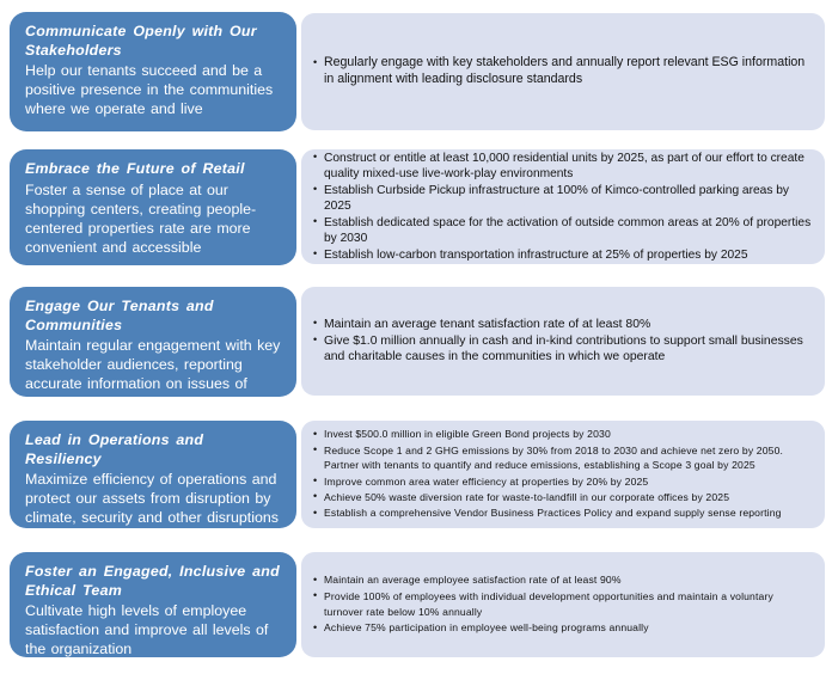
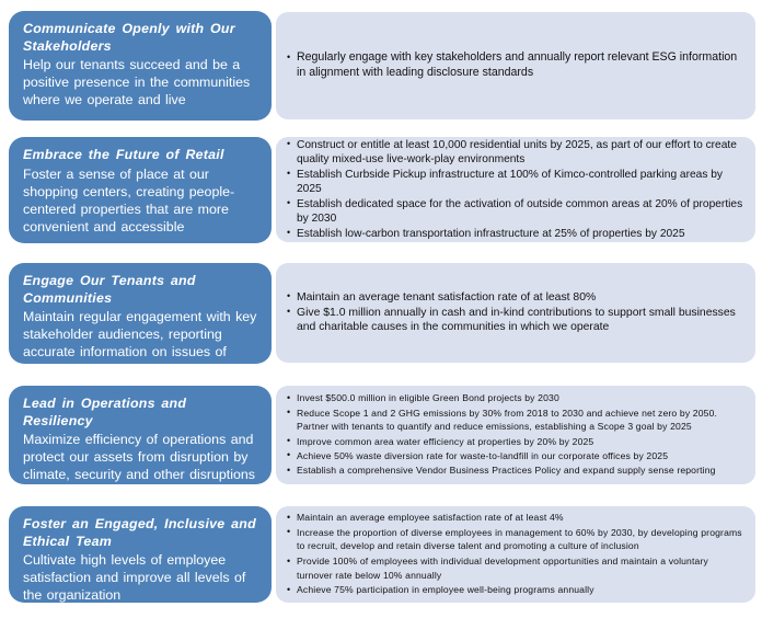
  Communicate Openly with Our Stakeholders
  Help our tenants succeed and be a positive presence in the communities where we operate and live
  Regularly engage with key stakeholders and annually report relevant ESG information in alignment with leading disclosure standards
  Embrace the Future of Retail
- Foster a sense of place at our shopping centers, creating people-centered properties rate are more convenient and accessible
+ Foster a sense of place at our shopping centers, creating people-centered properties that are more convenient and accessible
  Construct or entitle at least 10,000 residential units by 2025, as part of our effort to create quality mixed-use live-work-play environments
  Establish Curbside Pickup infrastructure at 100% of Kimco-controlled parking areas by 2025
  Establish dedicated space for the activation of outside common areas at 20% of properties by 2030
  Establish low-carbon transportation infrastructure at 25% of properties by 2025
  Engage Our Tenants and Communities
  Maintain regular engagement with key stakeholder audiences, reporting accurate information on issues of relevance to those audiences
  Maintain an average tenant satisfaction rate of at least 80%
  Give $1.0 million annually in cash and in-kind contributions to support small businesses and charitable causes in the communities in which we operate
  Lead in Operations and Resiliency
  Maximize efficiency of operations and protect our assets from disruption by climate, security and other disruptions
  Invest $500.0 million in eligible Green Bond projects by 2030
  Reduce Scope 1 and 2 GHG emissions by 30% from 2018 to 2030 and achieve net zero by 2050. Partner with tenants to quantify and reduce emissions, establishing a Scope 3 goal by 2025
  Improve common area water efficiency at properties by 20% by 2025
  Achieve 50% waste diversion rate for waste-to-landfill in our corporate offices by 2025
  Establish a comprehensive Vendor Business Practices Policy and expand supply sense reporting
  Foster an Engaged, Inclusive and Ethical Team
  Cultivate high levels of employee satisfaction and improve all levels of the organization
- Maintain an average employee satisfaction rate of at least 90%
+ Maintain an average employee satisfaction rate of at least 4%
+ Increase the proportion of diverse employees in management to 60% by 2030, by developing programs to recruit, develop and retain diverse talent and promoting a culture of inclusion
  Provide 100% of employees with individual development opportunities and maintain a voluntary turnover rate below 10% annually
  Achieve 75% participation in employee well-being programs annually
